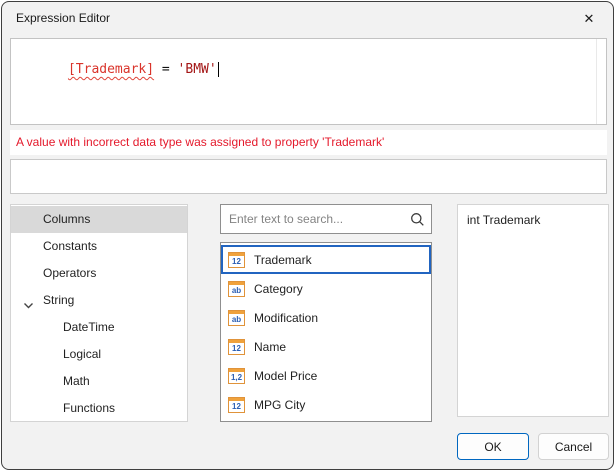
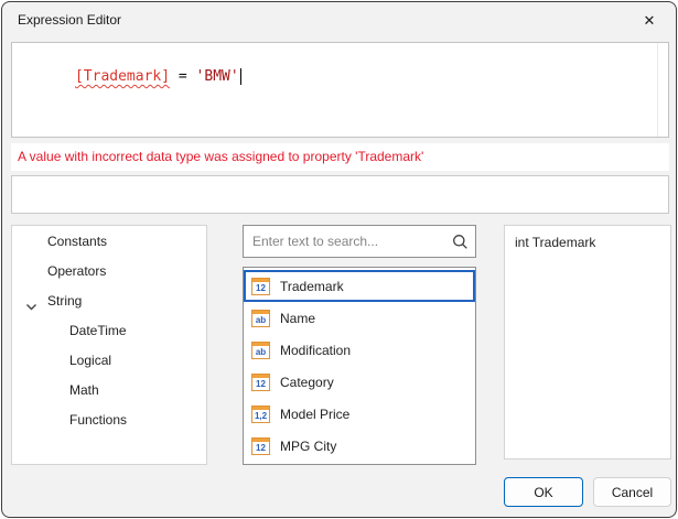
  Expression Editor
  ✕
  [Trademark] = 'BMW'
  A value with incorrect data type was assigned to property 'Trademark'
- Columns
  Constants
  Operators
  String
  DateTime
  Logical
  Math
  Functions
  Enter text to search...
  12
  Trademark
  ab
- Category
+ Name
  ab
  Modification
  12
- Name
+ Category
  1,2
  Model Price
  12
  MPG City
  int Trademark
  OK
  Cancel
